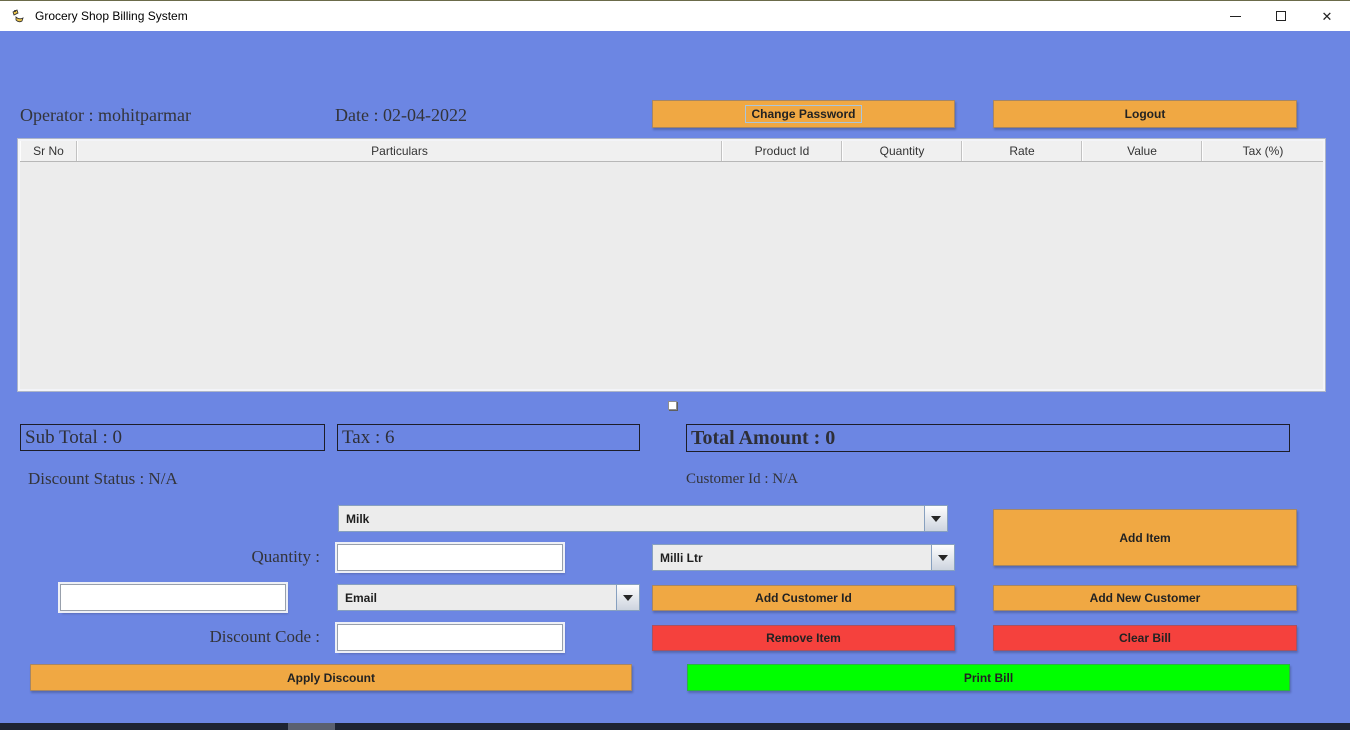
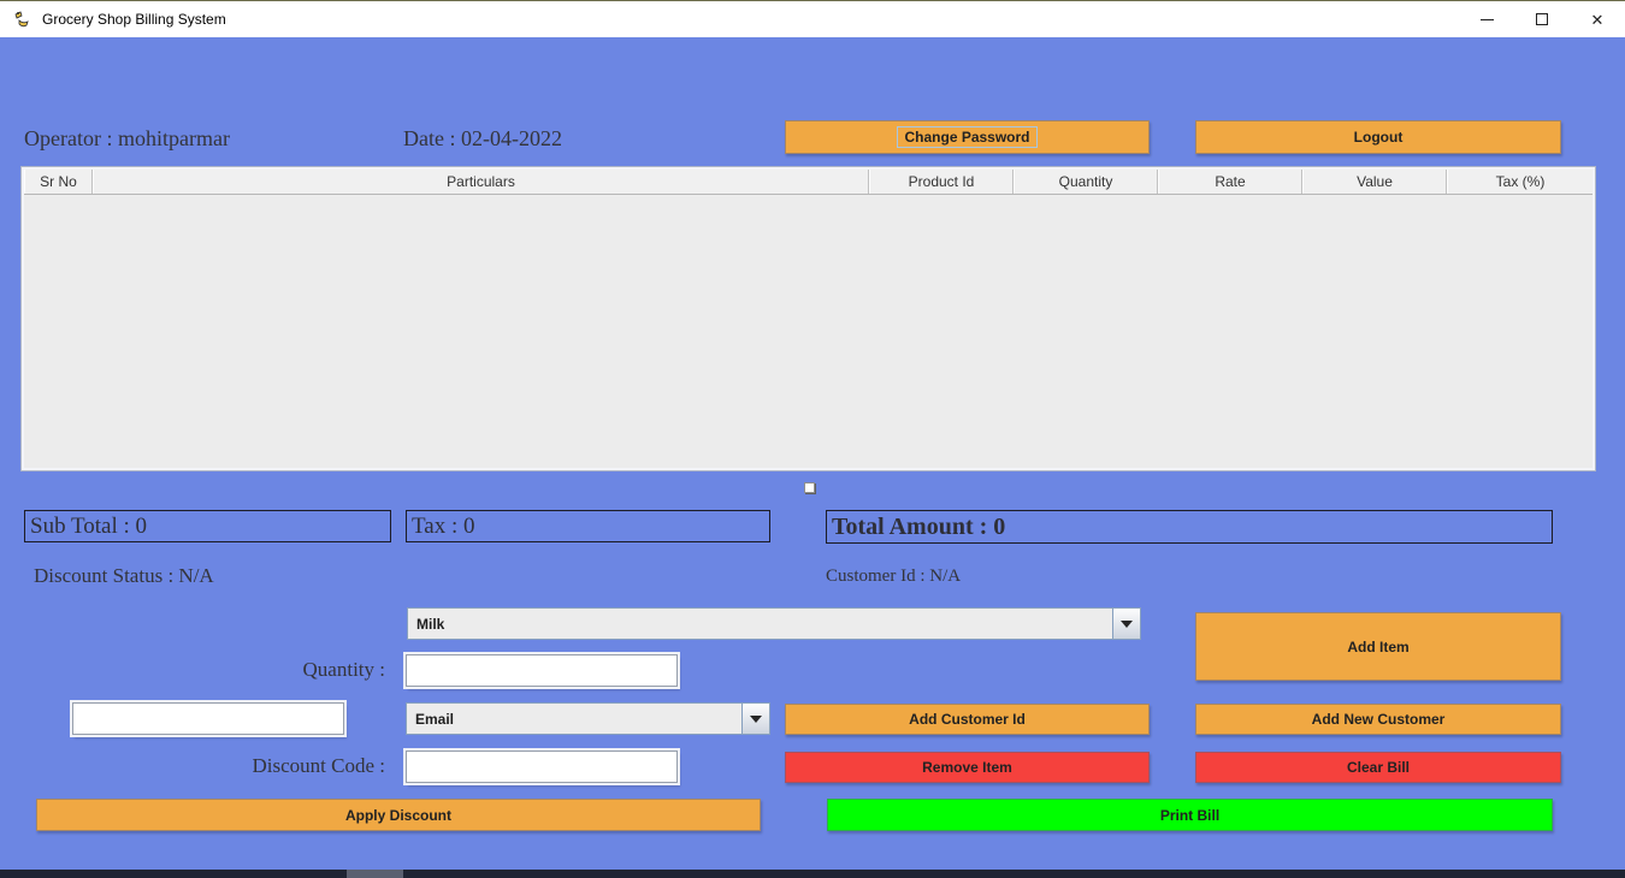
  Grocery Shop Billing System
  ✕
  Operator : mohitparmar
  Date : 02-04-2022
  Change Password
  Logout
  Sr No
  Particulars
  Product Id
  Quantity
  Rate
  Value
  Tax (%)
  Sub Total : 0
- Tax : 6
+ Tax : 0
  Total Amount : 0
  Discount Status : N/A
  Customer Id : N/A
  Milk
  Add Item
  Quantity :
- Milli Ltr
  Email
  Add Customer Id
  Add New Customer
  Discount Code :
  Remove Item
  Clear Bill
  Apply Discount
  Print Bill
